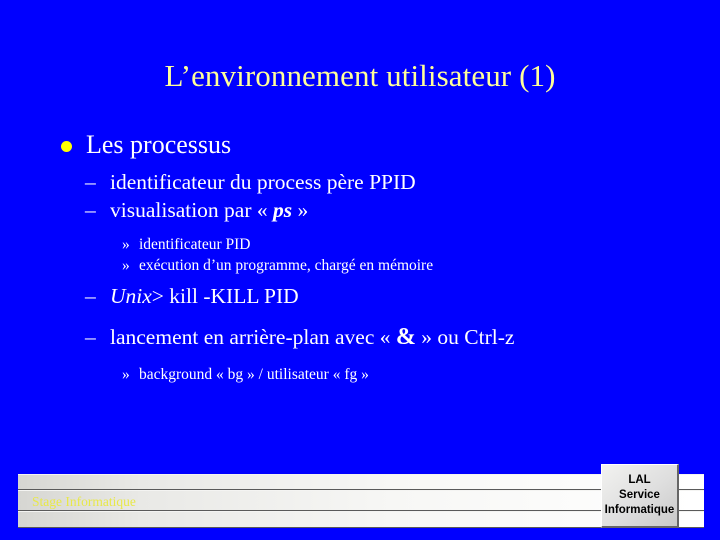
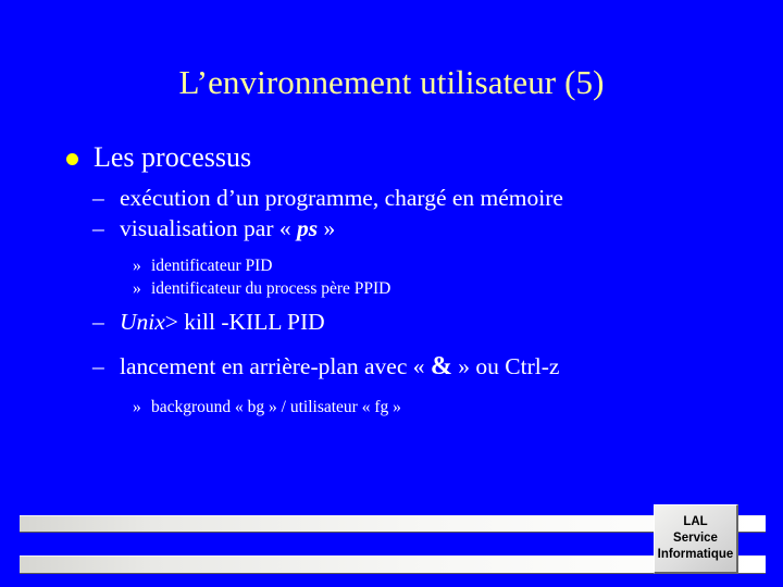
- L’environnement utilisateur (1)
+ L’environnement utilisateur (5)
  Les processus
  –
- identificateur du process père PPID
+ exécution d’un programme, chargé en mémoire
  –
  visualisation par « ps »
  »
  identificateur PID
  »
- exécution d’un programme, chargé en mémoire
+ identificateur du process père PPID
  –
  Unix> kill -KILL PID
  –
  lancement en arrière-plan avec « & » ou Ctrl-z
  »
  background « bg » / utilisateur « fg »
- Stage Informatique
  LAL
  Service
  Informatique
